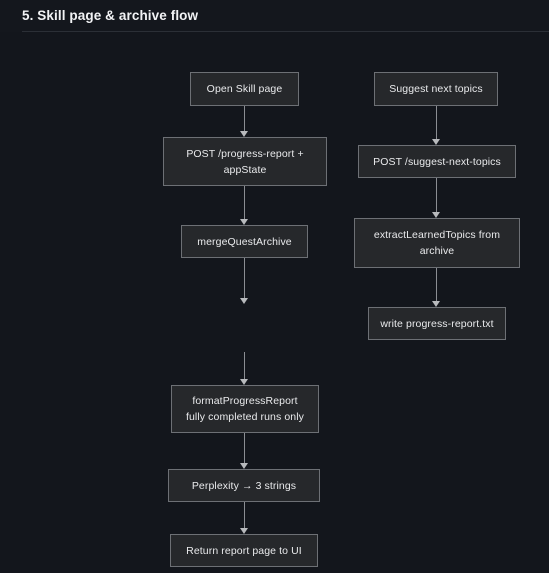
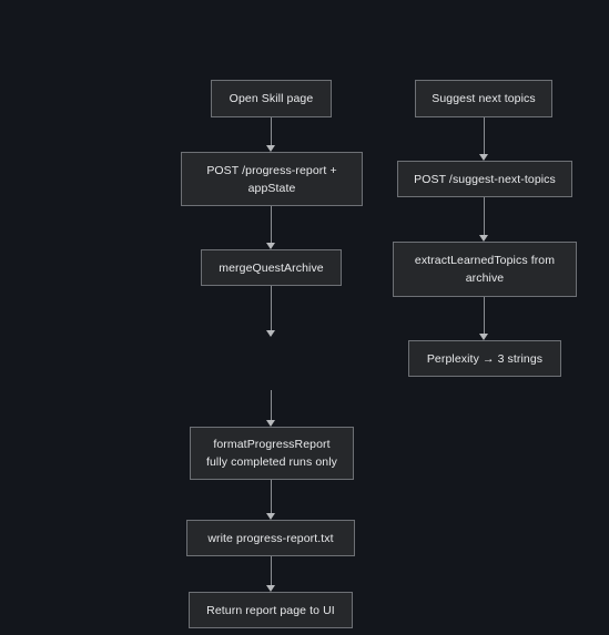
- 5. Skill page & archive flow
  Open Skill page
  POST /progress-report +
  appState
  mergeQuestArchive
  formatProgressReport
  fully completed runs only
- Perplexity → 3 strings
+ write progress-report.txt
  Return report page to UI
  Suggest next topics
  POST /suggest-next-topics
  extractLearnedTopics from
  archive
- write progress-report.txt
+ Perplexity → 3 strings
